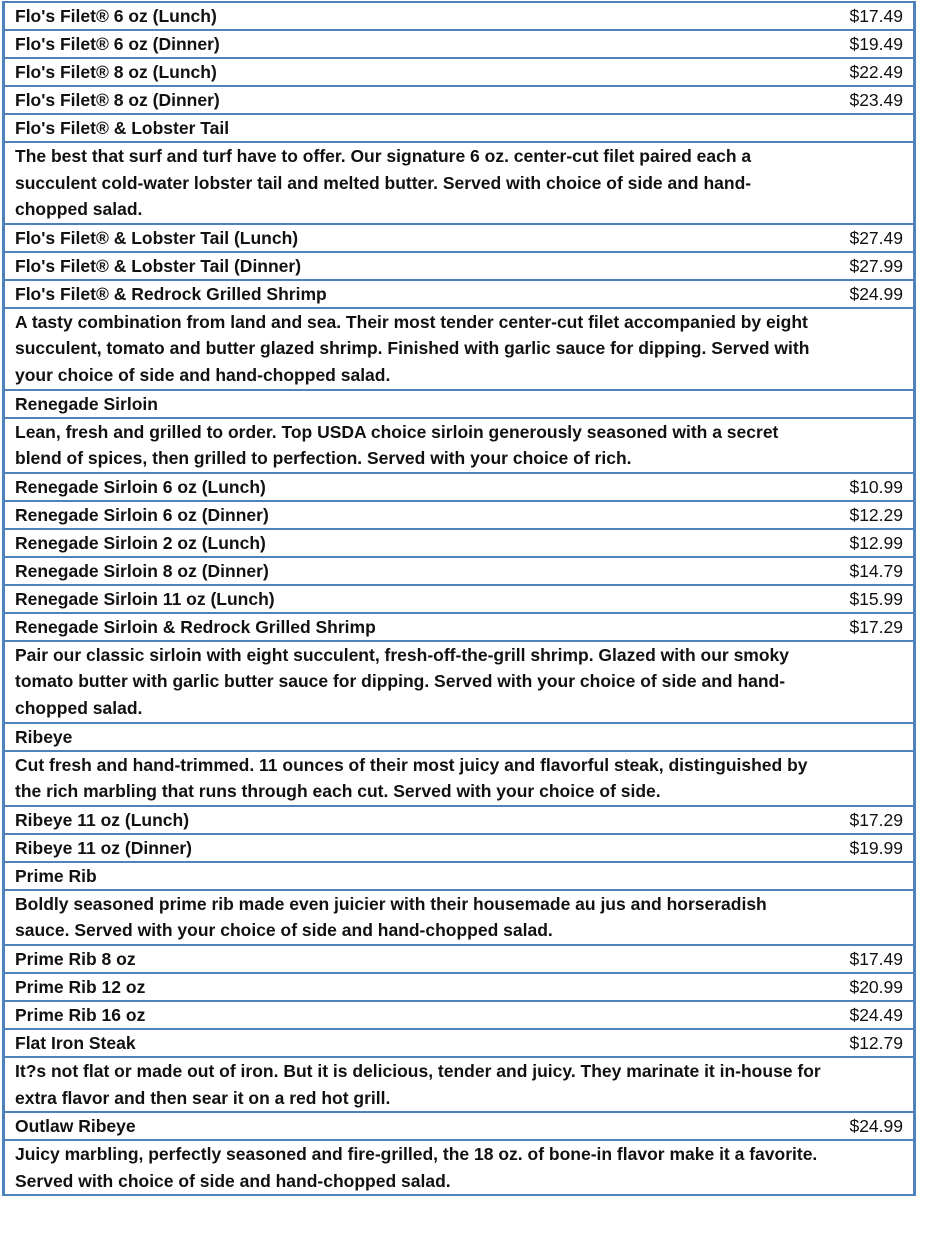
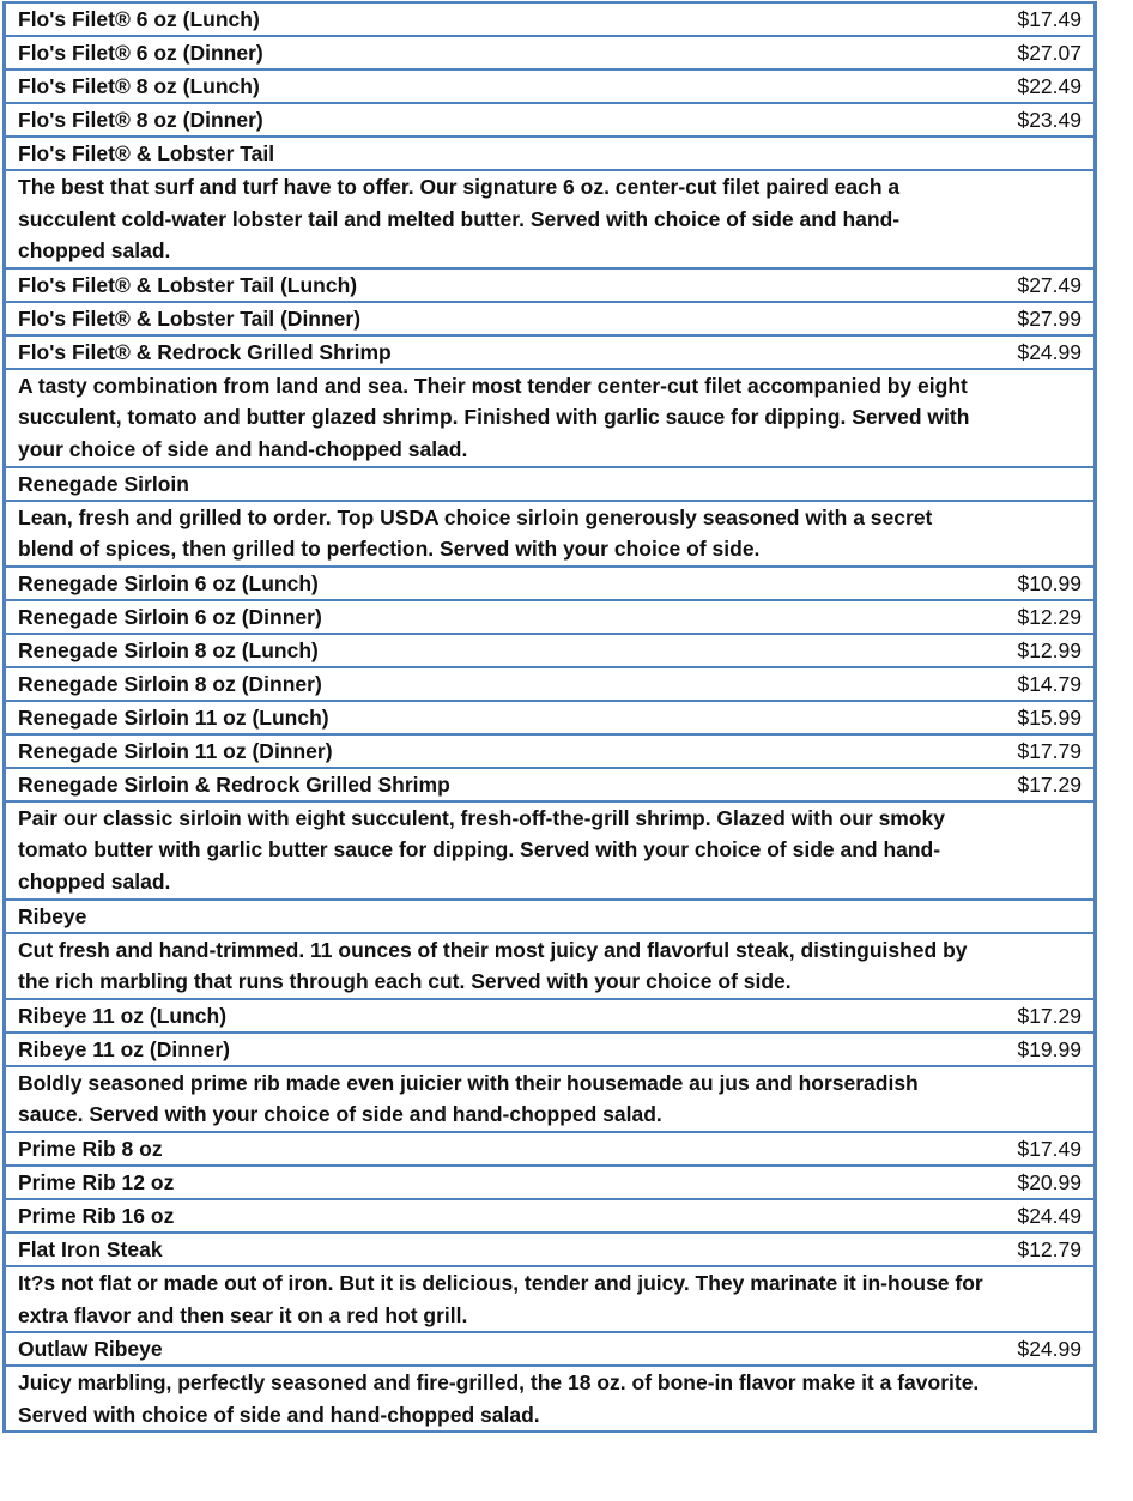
  Flo's Filet® 6 oz (Lunch)	$17.49
- Flo's Filet® 6 oz (Dinner)	$19.49
+ Flo's Filet® 6 oz (Dinner)	$27.07
  Flo's Filet® 8 oz (Lunch)	$22.49
  Flo's Filet® 8 oz (Dinner)	$23.49
  Flo's Filet® & Lobster Tail
  The best that surf and turf have to offer. Our signature 6 oz. center-cut filet paired each a succulent cold-water lobster tail and melted butter. Served with choice of side and hand-chopped salad.
  Flo's Filet® & Lobster Tail (Lunch)	$27.49
  Flo's Filet® & Lobster Tail (Dinner)	$27.99
  Flo's Filet® & Redrock Grilled Shrimp	$24.99
  A tasty combination from land and sea. Their most tender center-cut filet accompanied by eight succulent, tomato and butter glazed shrimp. Finished with garlic sauce for dipping. Served with your choice of side and hand-chopped salad.
  Renegade Sirloin
- Lean, fresh and grilled to order. Top USDA choice sirloin generously seasoned with a secret blend of spices, then grilled to perfection. Served with your choice of rich.
+ Lean, fresh and grilled to order. Top USDA choice sirloin generously seasoned with a secret blend of spices, then grilled to perfection. Served with your choice of side.
  Renegade Sirloin 6 oz (Lunch)	$10.99
  Renegade Sirloin 6 oz (Dinner)	$12.29
- Renegade Sirloin 2 oz (Lunch)	$12.99
+ Renegade Sirloin 8 oz (Lunch)	$12.99
  Renegade Sirloin 8 oz (Dinner)	$14.79
  Renegade Sirloin 11 oz (Lunch)	$15.99
+ Renegade Sirloin 11 oz (Dinner)	$17.79
  Renegade Sirloin & Redrock Grilled Shrimp	$17.29
  Pair our classic sirloin with eight succulent, fresh-off-the-grill shrimp. Glazed with our smoky tomato butter with garlic butter sauce for dipping. Served with your choice of side and hand-chopped salad.
  Ribeye
  Cut fresh and hand-trimmed. 11 ounces of their most juicy and flavorful steak, distinguished by the rich marbling that runs through each cut. Served with your choice of side.
  Ribeye 11 oz (Lunch)	$17.29
  Ribeye 11 oz (Dinner)	$19.99
- Prime Rib
  Boldly seasoned prime rib made even juicier with their housemade au jus and horseradish sauce. Served with your choice of side and hand-chopped salad.
  Prime Rib 8 oz	$17.49
  Prime Rib 12 oz	$20.99
  Prime Rib 16 oz	$24.49
  Flat Iron Steak	$12.79
  It?s not flat or made out of iron. But it is delicious, tender and juicy. They marinate it in-house for extra flavor and then sear it on a red hot grill.
  Outlaw Ribeye	$24.99
  Juicy marbling, perfectly seasoned and fire-grilled, the 18 oz. of bone-in flavor make it a favorite. Served with choice of side and hand-chopped salad.
